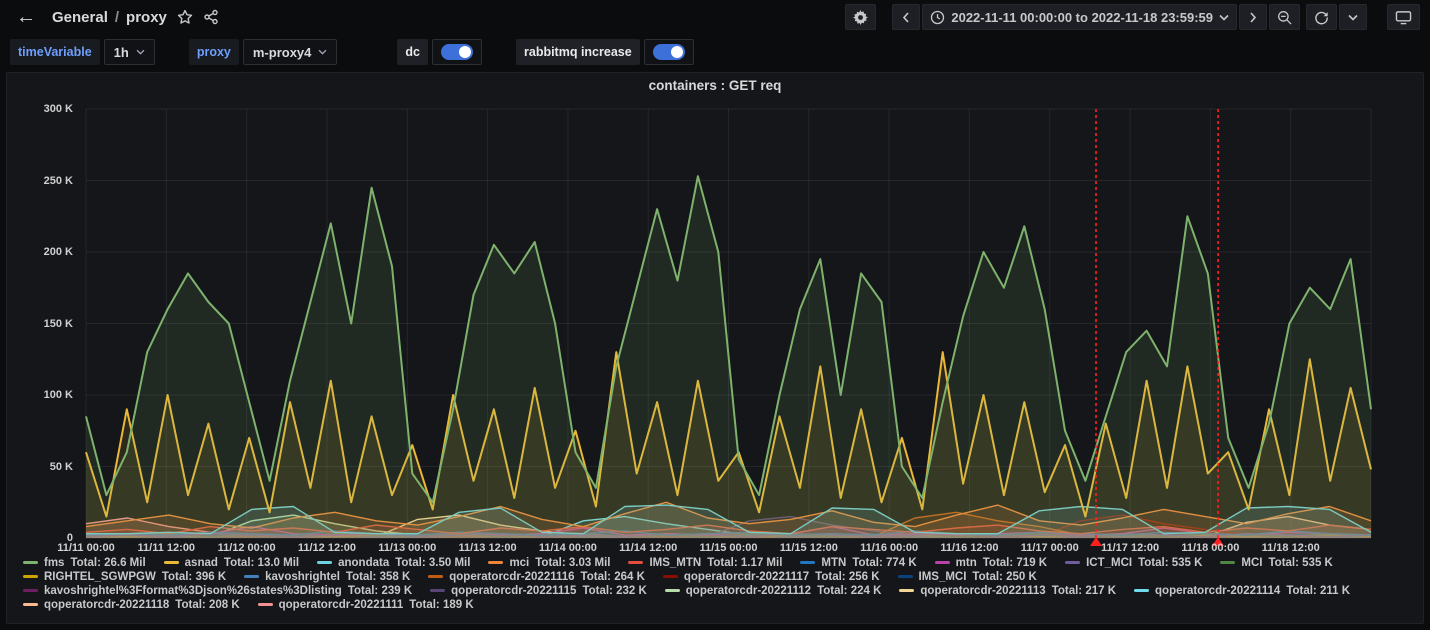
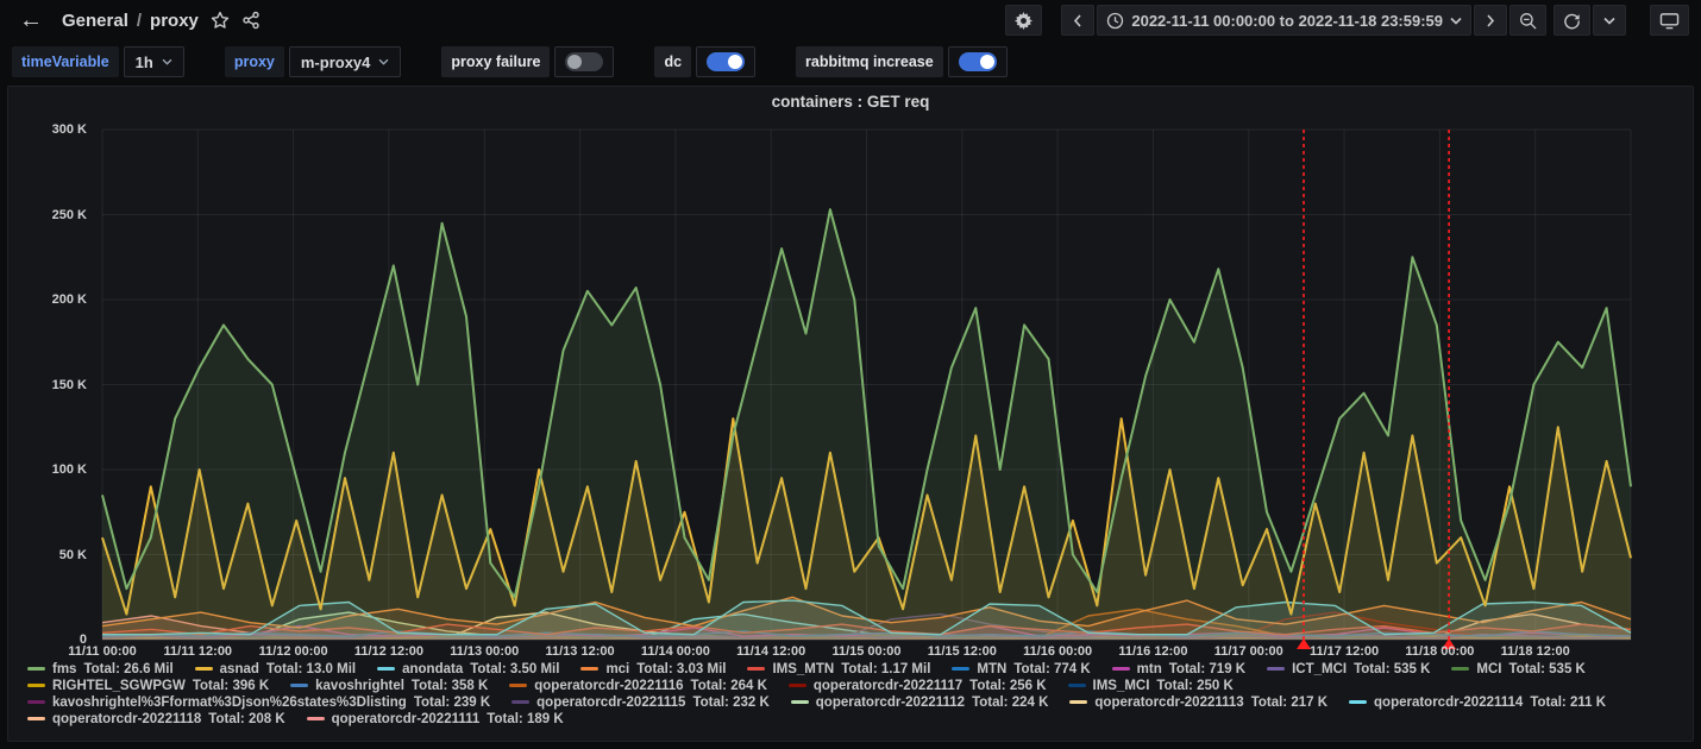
  ←
  General
  /
  proxy
  2022-11-11 00:00:00 to 2022-11-18 23:59:59
  timeVariable
  1h
  proxy
  m-proxy4
+ proxy failure
  dc
  rabbitmq increase
  containers : GET req
  0
  50 K
  100 K
  150 K
  200 K
  250 K
  300 K
  11/11 00:00
  11/11 12:00
  11/12 00:00
  11/12 12:00
  11/13 00:00
  11/13 12:00
  11/14 00:00
  11/14 12:00
  11/15 00:00
  11/15 12:00
  11/16 00:00
  11/16 12:00
  11/17 00:00
  11/17 12:00
  11/18 00:00
  11/18 12:00
  fms
  Total: 26.6 Mil
  asnad
  Total: 13.0 Mil
  anondata
  Total: 3.50 Mil
  mci
  Total: 3.03 Mil
  IMS_MTN
  Total: 1.17 Mil
  MTN
  Total: 774 K
  mtn
  Total: 719 K
  ICT_MCI
  Total: 535 K
  MCI
  Total: 535 K
  RIGHTEL_SGWPGW
  Total: 396 K
  kavoshrightel
  Total: 358 K
  qoperatorcdr-20221116
  Total: 264 K
  qoperatorcdr-20221117
  Total: 256 K
  IMS_MCI
  Total: 250 K
  kavoshrightel%3Fformat%3Djson%26states%3Dlisting
  Total: 239 K
  qoperatorcdr-20221115
  Total: 232 K
  qoperatorcdr-20221112
  Total: 224 K
  qoperatorcdr-20221113
  Total: 217 K
  qoperatorcdr-20221114
  Total: 211 K
  qoperatorcdr-20221118
  Total: 208 K
  qoperatorcdr-20221111
  Total: 189 K
